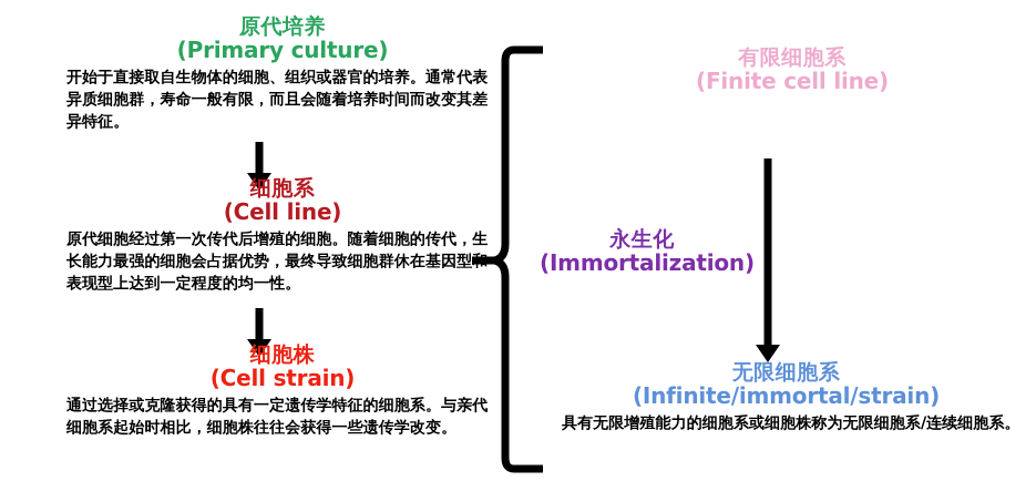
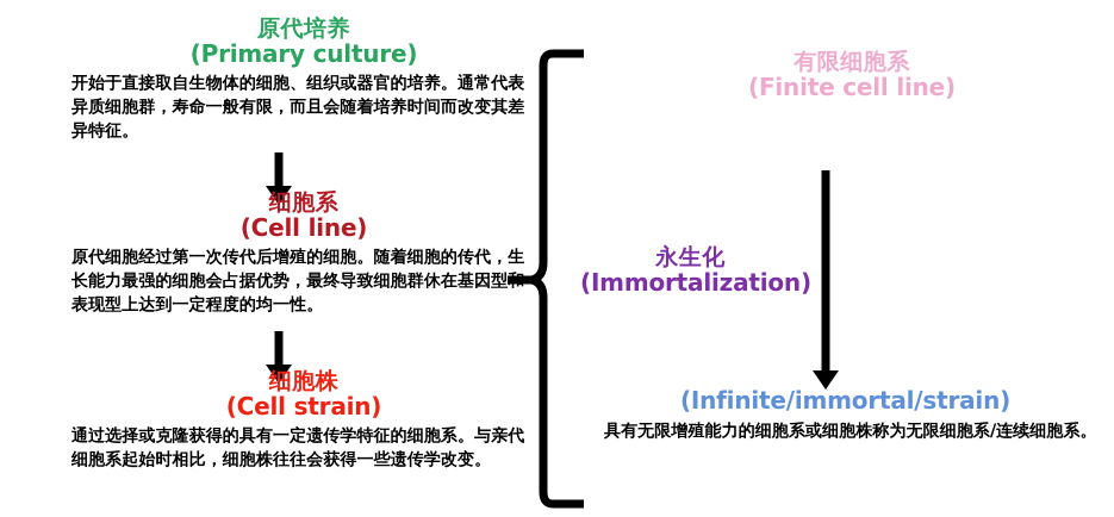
  原代培养
  (Primary culture)
  开始于直接取自生物体的细胞、组织或器官的培养。通常代表异质细胞群，寿命一般有限，而且会随着培养时间而改变其差异特征。
  细胞系
  (Cell line)
  原代细胞经过第一次传代后增殖的细胞。随着细胞的传代，生长能力最强的细胞会占据优势，最终导致细胞群休在基因型表现型上达到一定程度的均一性。
  细胞株
  (Cell strain)
  通过选择或克隆获得的具有一定遗传学特征的细胞系。与亲代细胞系起始时相比，细胞株往往会获得一些遗传学改变。
  有限细胞系
  (Finite cell line)
  永生化
  (Immortalization)
- 无限细胞系
  (Infinite/immortal/strain)
  具有无限增殖能力的细胞系或细胞株称为无限细胞系/连续细胞系。
